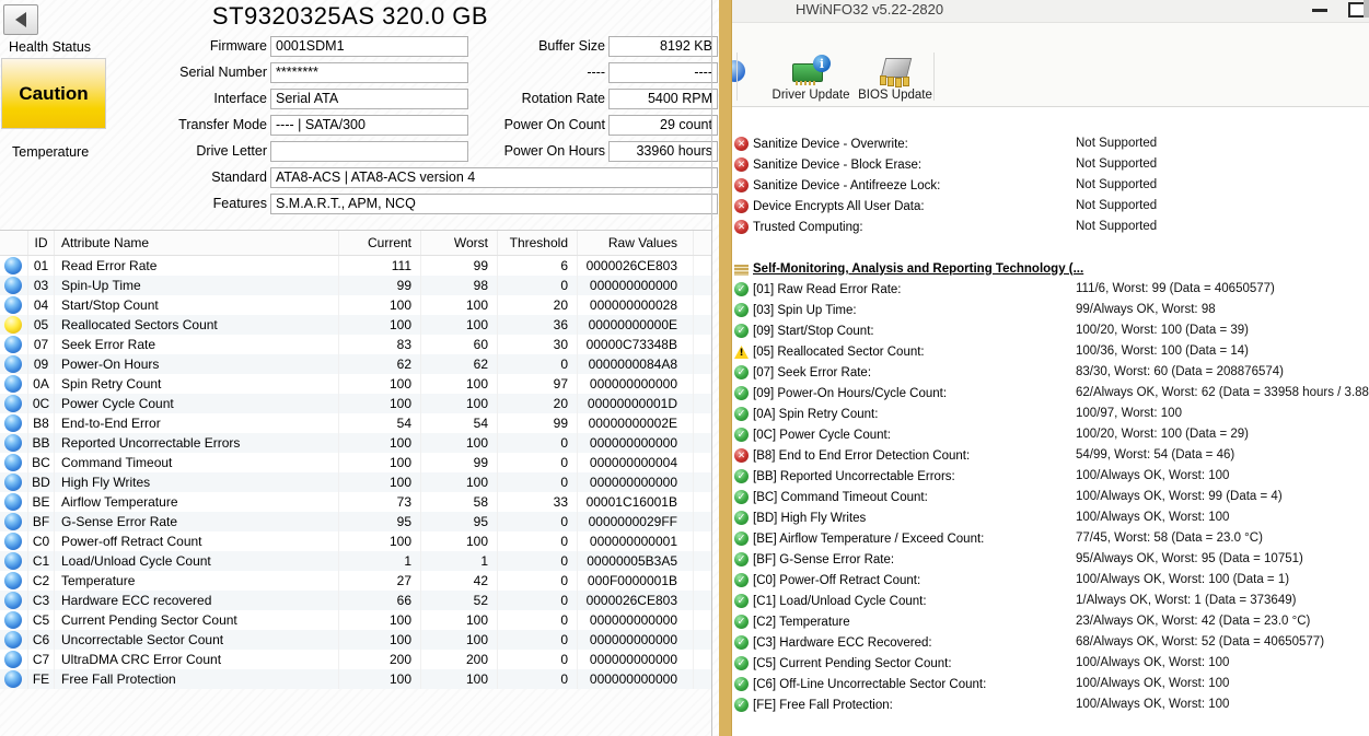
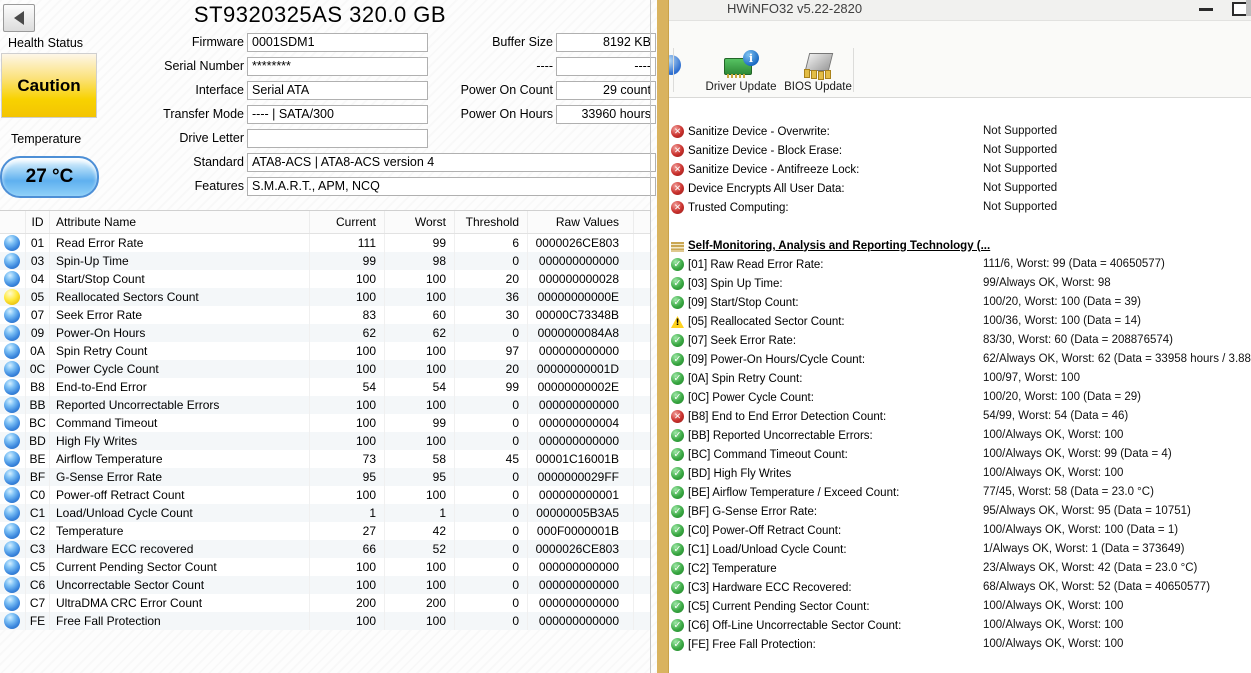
  ST9320325AS 320.0 GB
  Health Status
  Caution
  Temperature
+ 27 °C
  Firmware
  0001SDM1
  Serial Number
  ********
  Interface
  Serial ATA
  Transfer Mode
  ---- | SATA/300
  Drive Letter
  Standard
  ATA8-ACS | ATA8-ACS version 4
  Features
  S.M.A.R.T., APM, NCQ
  Buffer Size
  8192 KB
  ----
  ----
- Rotation Rate
- 5400 RPM
  Power On Count
  29 coun
  Power On Hours
  33960 hours
  ID
  Attribute Name
  Current
  Worst
  Threshold
  Raw Values
  01
  Read Error Rate
  111
  99
  6
  0000026CE803
  03
  Spin-Up Time
  99
  98
  0
  000000000000
  04
  Start/Stop Count
  100
  100
  20
  000000000028
  05
  Reallocated Sectors Count
  100
  100
  36
  00000000000E
  07
  Seek Error Rate
  83
  60
  30
  00000C73348B
  09
  Power-On Hours
  62
  62
  0
  0000000084A8
  0A
  Spin Retry Count
  100
  100
  97
  000000000000
  0C
  Power Cycle Count
  100
  100
  20
  00000000001D
  B8
  End-to-End Error
  54
  54
  99
  00000000002E
  BB
  Reported Uncorrectable Errors
  100
  100
  0
  000000000000
  BC
  Command Timeout
  100
  99
  0
  000000000004
  BD
  High Fly Writes
  100
  100
  0
  000000000000
  BE
  Airflow Temperature
  73
  58
- 33
+ 45
  00001C16001B
  BF
  G-Sense Error Rate
  95
  95
  0
  0000000029FF
  C0
  Power-off Retract Count
  100
  100
  0
  000000000001
  C1
  Load/Unload Cycle Count
  1
  1
  0
  00000005B3A5
  C2
  Temperature
  27
  42
  0
  000F0000001B
  C3
  Hardware ECC recovered
  66
  52
  0
  0000026CE803
  C5
  Current Pending Sector Count
  100
  100
  0
  000000000000
  C6
  Uncorrectable Sector Count
  100
  100
  0
  000000000000
  C7
  UltraDMA CRC Error Count
  200
  200
  0
  000000000000
  FE
  Free Fall Protection
  100
  100
  0
  000000000000
  HWiNFO32 v5.22-2820
  i
  Driver Update
  BIOS Update
  Sanitize Device - Overwrite:
  Not Supported
  Sanitize Device - Block Erase:
  Not Supported
  Sanitize Device - Antifreeze Lock:
  Not Supported
  Device Encrypts All User Data:
  Not Supported
  Trusted Computing:
  Not Supported
  Self-Monitoring, Analysis and Reporting Technology (...
  [01] Raw Read Error Rate:
  111/6, Worst: 99 (Data = 40650577)
  [03] Spin Up Time:
  99/Always OK, Worst: 98
  [09] Start/Stop Count:
  100/20, Worst: 100 (Data = 39)
  [05] Reallocated Sector Count:
  100/36, Worst: 100 (Data = 14)
  [07] Seek Error Rate:
  83/30, Worst: 60 (Data = 208876574)
  [09] Power-On Hours/Cycle Count:
  62/Always OK, Worst: 62 (Data = 33958 hours / 3.88
  [0A] Spin Retry Count:
  100/97, Worst: 100
  [0C] Power Cycle Count:
  100/20, Worst: 100 (Data = 29)
  [B8] End to End Error Detection Count:
  54/99, Worst: 54 (Data = 46)
  [BB] Reported Uncorrectable Errors:
  100/Always OK, Worst: 100
  [BC] Command Timeout Count:
  100/Always OK, Worst: 99 (Data = 4)
  [BD] High Fly Writes
  100/Always OK, Worst: 100
  [BE] Airflow Temperature / Exceed Count:
  77/45, Worst: 58 (Data = 23.0 °C)
  [BF] G-Sense Error Rate:
  95/Always OK, Worst: 95 (Data = 10751)
  [C0] Power-Off Retract Count:
  100/Always OK, Worst: 100 (Data = 1)
  [C1] Load/Unload Cycle Count:
  1/Always OK, Worst: 1 (Data = 373649)
  [C2] Temperature
  23/Always OK, Worst: 42 (Data = 23.0 °C)
  [C3] Hardware ECC Recovered:
  68/Always OK, Worst: 52 (Data = 40650577)
  [C5] Current Pending Sector Count:
  100/Always OK, Worst: 100
  [C6] Off-Line Uncorrectable Sector Count:
  100/Always OK, Worst: 100
  [FE] Free Fall Protection:
  100/Always OK, Worst: 100
